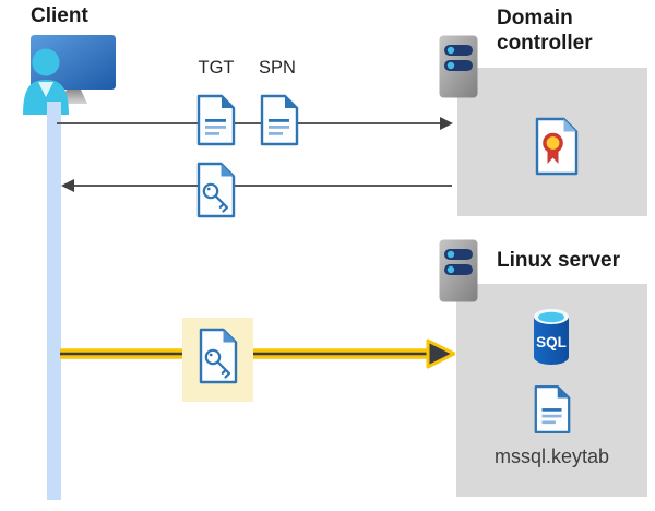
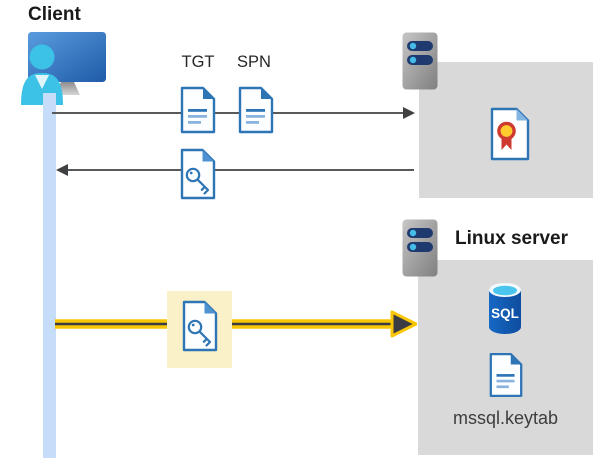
  Client
  TGT
  SPN
- Domain controller
  Linux server
  SQL
  mssql.keytab
